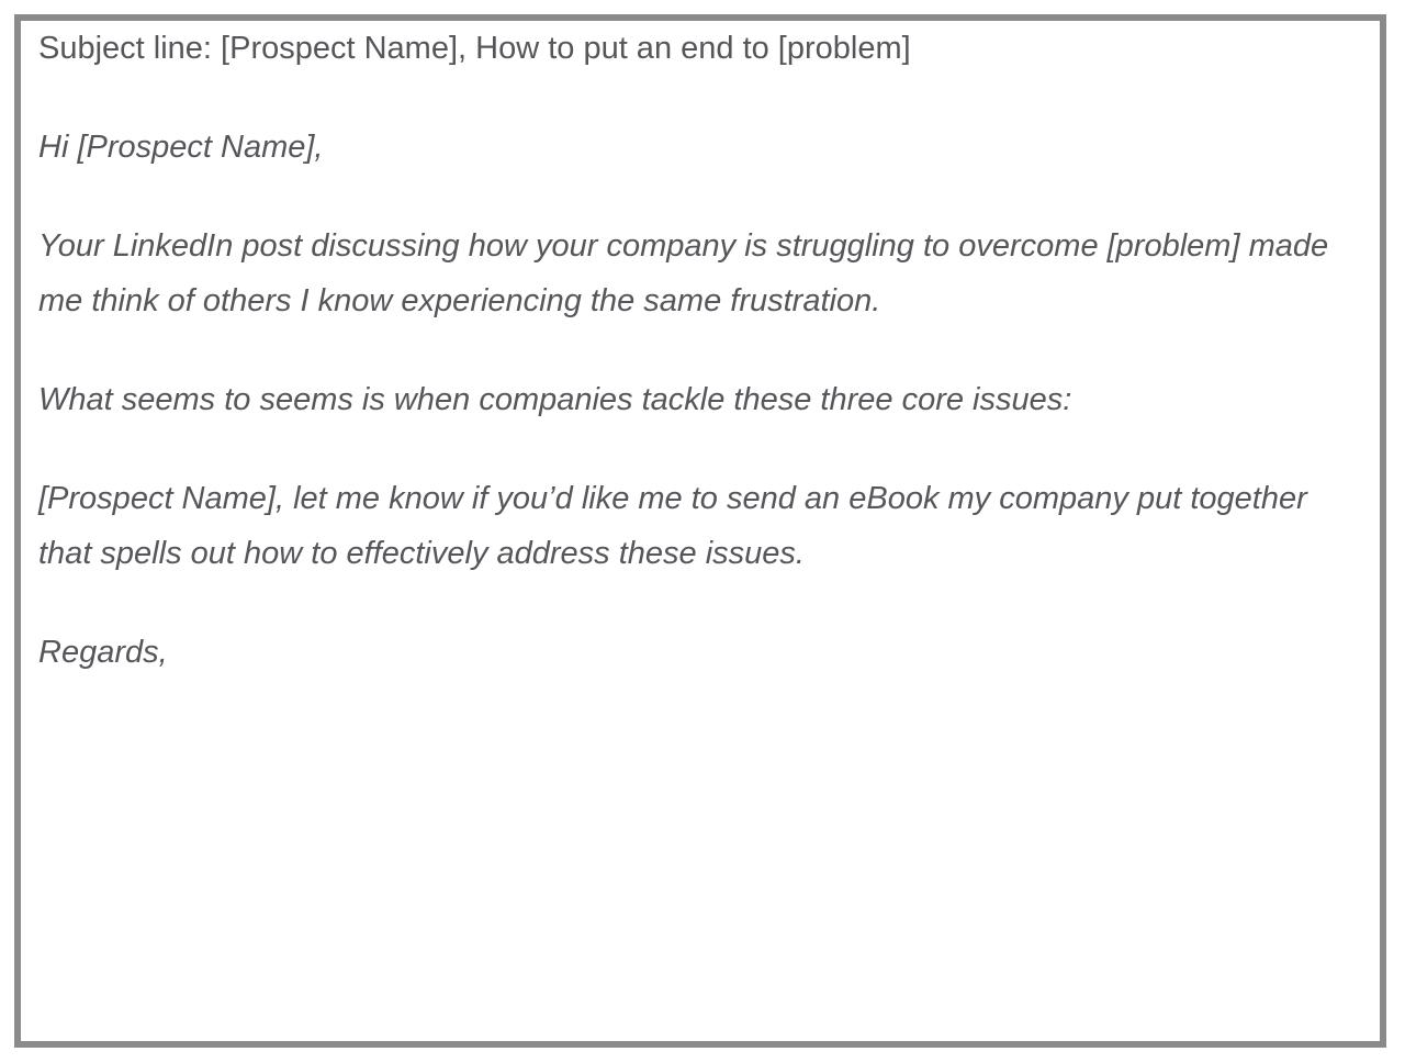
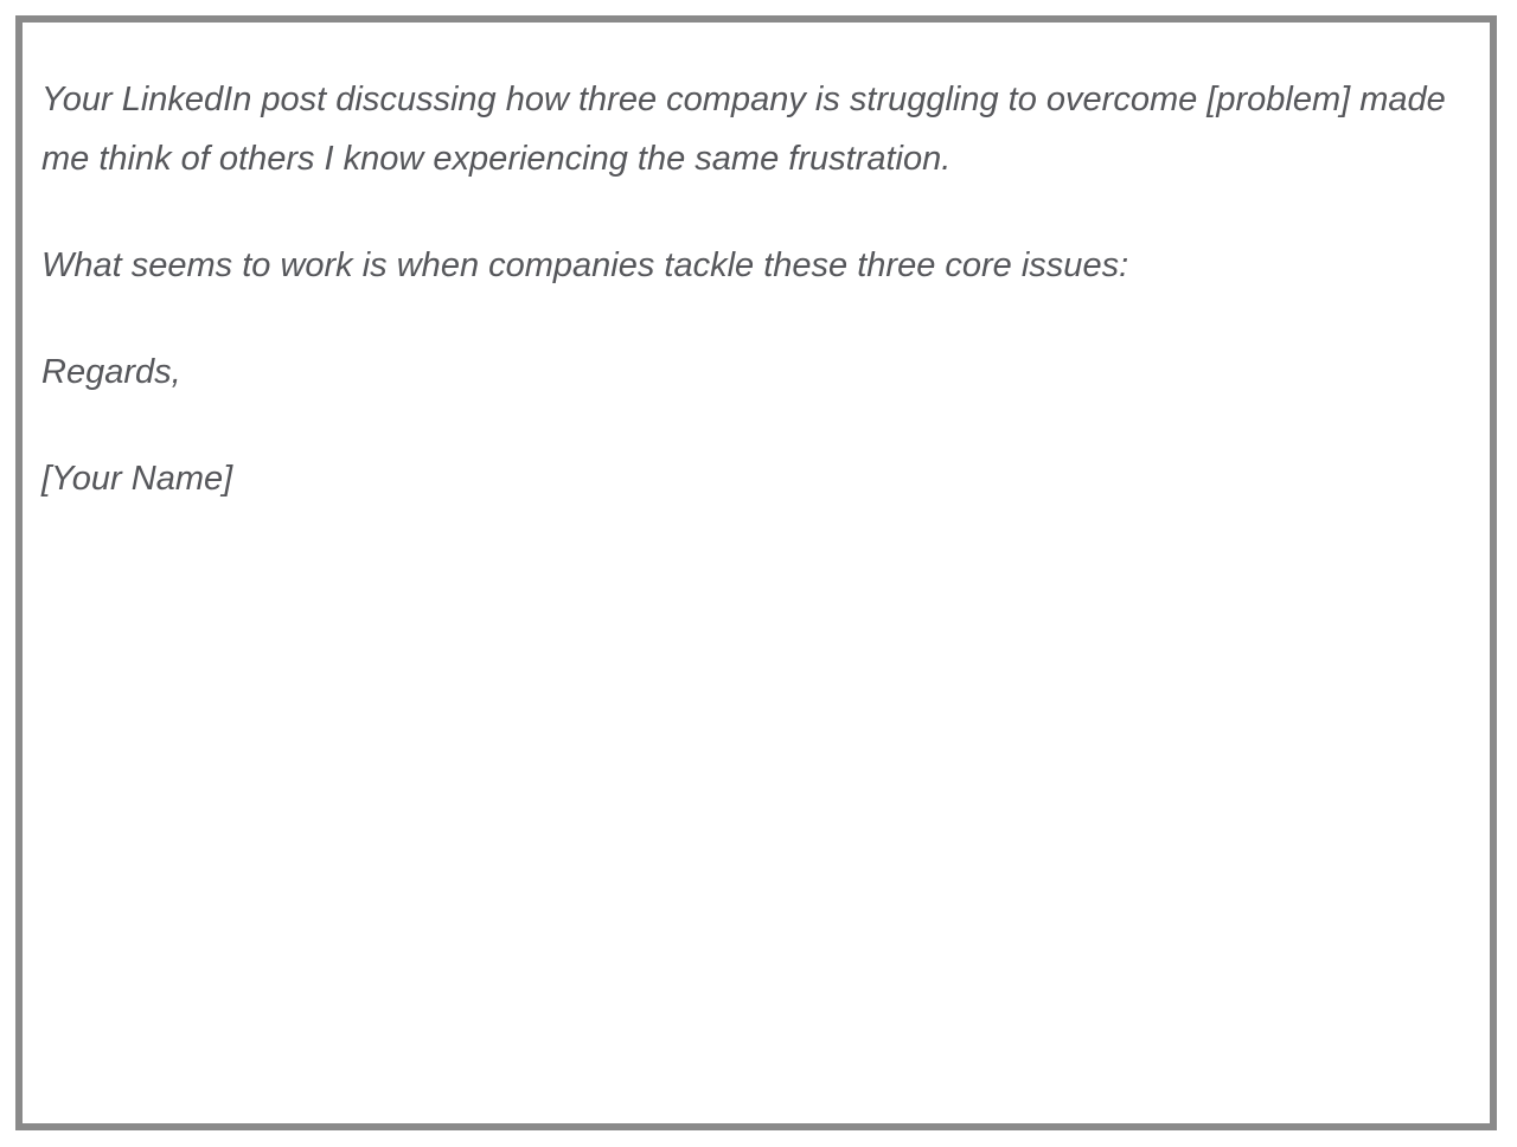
- Subject line: [Prospect Name], How to put an end to [problem]
- Hi [Prospect Name],
- Your LinkedIn post discussing how your company is struggling to overcome [problem] made me think of others I know experiencing the same frustration.
+ Your LinkedIn post discussing how three company is struggling to overcome [problem] made me think of others I know experiencing the same frustration.
- What seems to seems is when companies tackle these three core issues:
+ What seems to work is when companies tackle these three core issues:
- [Prospect Name], let me know if you’d like me to send an eBook my company put together that spells out how to effectively address these issues.
  Regards,
+ [Your Name]
